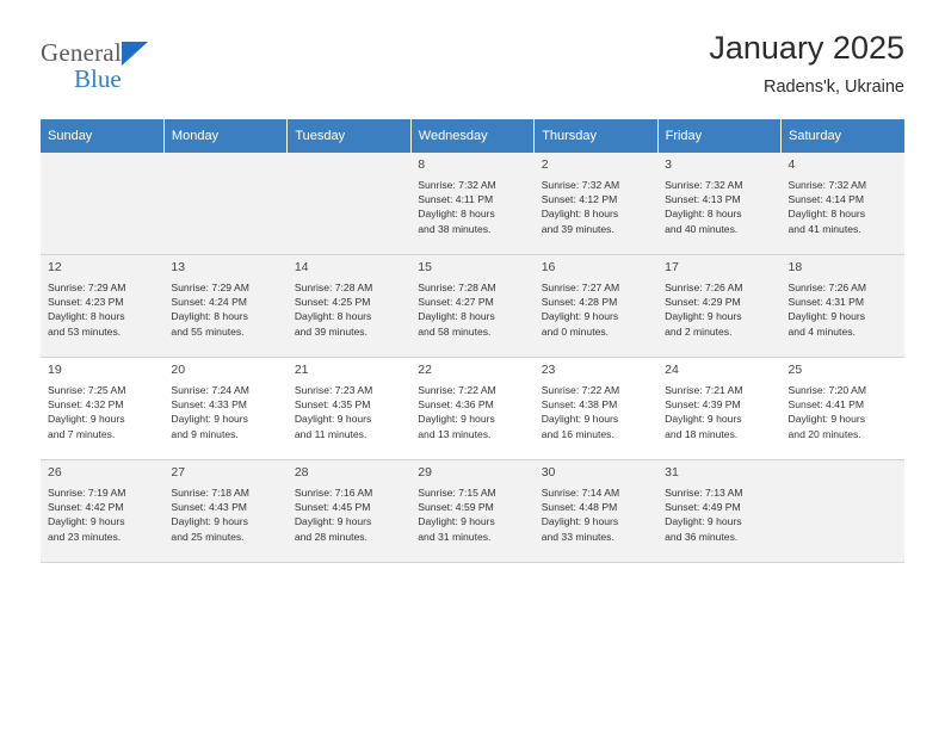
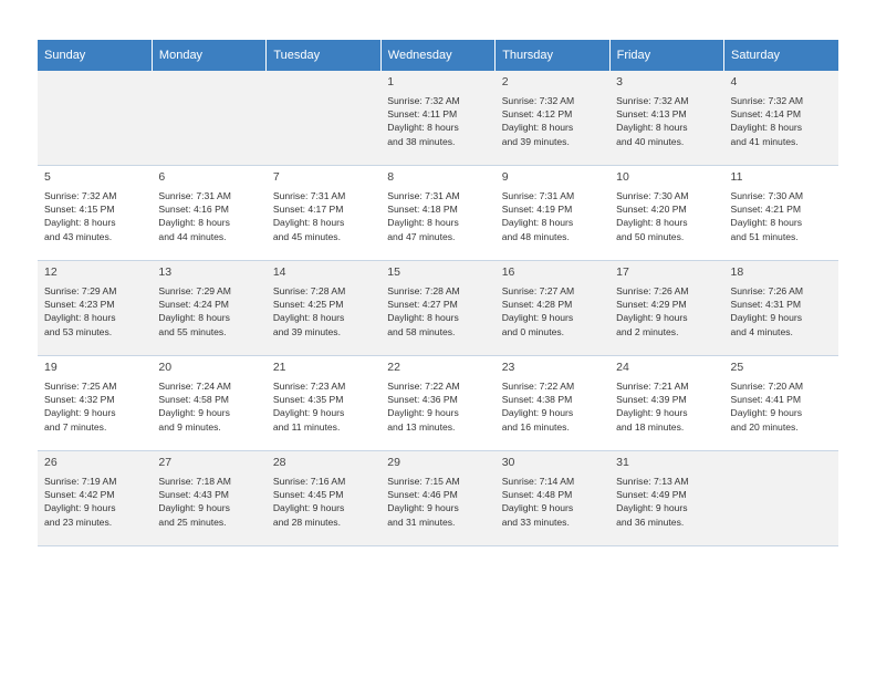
- General
- Blue
- January 2025
- Radens'k, Ukraine
  Sunday	Monday	Tuesday	Wednesday	Thursday	Friday	Saturday
- 			8Sunrise: 7:32 AMSunset: 4:11 PMDaylight: 8 hoursand 38 minutes.	2Sunrise: 7:32 AMSunset: 4:12 PMDaylight: 8 hoursand 39 minutes.	3Sunrise: 7:32 AMSunset: 4:13 PMDaylight: 8 hoursand 40 minutes.	4Sunrise: 7:32 AMSunset: 4:14 PMDaylight: 8 hoursand 41 minutes.
+ 			1Sunrise: 7:32 AMSunset: 4:11 PMDaylight: 8 hoursand 38 minutes.	2Sunrise: 7:32 AMSunset: 4:12 PMDaylight: 8 hoursand 39 minutes.	3Sunrise: 7:32 AMSunset: 4:13 PMDaylight: 8 hoursand 40 minutes.	4Sunrise: 7:32 AMSunset: 4:14 PMDaylight: 8 hoursand 41 minutes.
+ 5Sunrise: 7:32 AMSunset: 4:15 PMDaylight: 8 hoursand 43 minutes.	6Sunrise: 7:31 AMSunset: 4:16 PMDaylight: 8 hoursand 44 minutes.	7Sunrise: 7:31 AMSunset: 4:17 PMDaylight: 8 hoursand 45 minutes.	8Sunrise: 7:31 AMSunset: 4:18 PMDaylight: 8 hoursand 47 minutes.	9Sunrise: 7:31 AMSunset: 4:19 PMDaylight: 8 hoursand 48 minutes.	10Sunrise: 7:30 AMSunset: 4:20 PMDaylight: 8 hoursand 50 minutes.	11Sunrise: 7:30 AMSunset: 4:21 PMDaylight: 8 hoursand 51 minutes.
  12Sunrise: 7:29 AMSunset: 4:23 PMDaylight: 8 hoursand 53 minutes.	13Sunrise: 7:29 AMSunset: 4:24 PMDaylight: 8 hoursand 55 minutes.	14Sunrise: 7:28 AMSunset: 4:25 PMDaylight: 8 hoursand 39 minutes.	15Sunrise: 7:28 AMSunset: 4:27 PMDaylight: 8 hoursand 58 minutes.	16Sunrise: 7:27 AMSunset: 4:28 PMDaylight: 9 hoursand 0 minutes.	17Sunrise: 7:26 AMSunset: 4:29 PMDaylight: 9 hoursand 2 minutes.	18Sunrise: 7:26 AMSunset: 4:31 PMDaylight: 9 hoursand 4 minutes.
- 19Sunrise: 7:25 AMSunset: 4:32 PMDaylight: 9 hoursand 7 minutes.	20Sunrise: 7:24 AMSunset: 4:33 PMDaylight: 9 hoursand 9 minutes.	21Sunrise: 7:23 AMSunset: 4:35 PMDaylight: 9 hoursand 11 minutes.	22Sunrise: 7:22 AMSunset: 4:36 PMDaylight: 9 hoursand 13 minutes.	23Sunrise: 7:22 AMSunset: 4:38 PMDaylight: 9 hoursand 16 minutes.	24Sunrise: 7:21 AMSunset: 4:39 PMDaylight: 9 hoursand 18 minutes.	25Sunrise: 7:20 AMSunset: 4:41 PMDaylight: 9 hoursand 20 minutes.
+ 19Sunrise: 7:25 AMSunset: 4:32 PMDaylight: 9 hoursand 7 minutes.	20Sunrise: 7:24 AMSunset: 4:58 PMDaylight: 9 hoursand 9 minutes.	21Sunrise: 7:23 AMSunset: 4:35 PMDaylight: 9 hoursand 11 minutes.	22Sunrise: 7:22 AMSunset: 4:36 PMDaylight: 9 hoursand 13 minutes.	23Sunrise: 7:22 AMSunset: 4:38 PMDaylight: 9 hoursand 16 minutes.	24Sunrise: 7:21 AMSunset: 4:39 PMDaylight: 9 hoursand 18 minutes.	25Sunrise: 7:20 AMSunset: 4:41 PMDaylight: 9 hoursand 20 minutes.
- 26Sunrise: 7:19 AMSunset: 4:42 PMDaylight: 9 hoursand 23 minutes.	27Sunrise: 7:18 AMSunset: 4:43 PMDaylight: 9 hoursand 25 minutes.	28Sunrise: 7:16 AMSunset: 4:45 PMDaylight: 9 hoursand 28 minutes.	29Sunrise: 7:15 AMSunset: 4:59 PMDaylight: 9 hoursand 31 minutes.	30Sunrise: 7:14 AMSunset: 4:48 PMDaylight: 9 hoursand 33 minutes.	31Sunrise: 7:13 AMSunset: 4:49 PMDaylight: 9 hoursand 36 minutes.
+ 26Sunrise: 7:19 AMSunset: 4:42 PMDaylight: 9 hoursand 23 minutes.	27Sunrise: 7:18 AMSunset: 4:43 PMDaylight: 9 hoursand 25 minutes.	28Sunrise: 7:16 AMSunset: 4:45 PMDaylight: 9 hoursand 28 minutes.	29Sunrise: 7:15 AMSunset: 4:46 PMDaylight: 9 hoursand 31 minutes.	30Sunrise: 7:14 AMSunset: 4:48 PMDaylight: 9 hoursand 33 minutes.	31Sunrise: 7:13 AMSunset: 4:49 PMDaylight: 9 hoursand 36 minutes.
